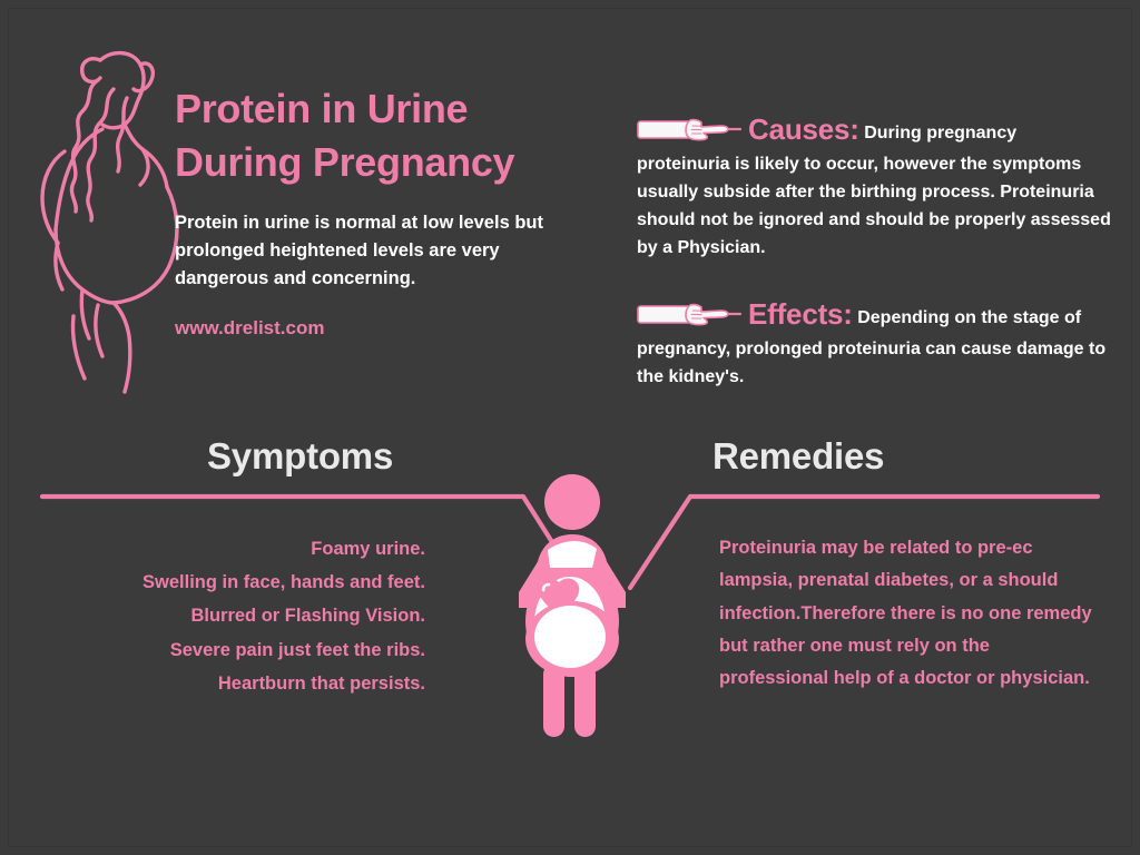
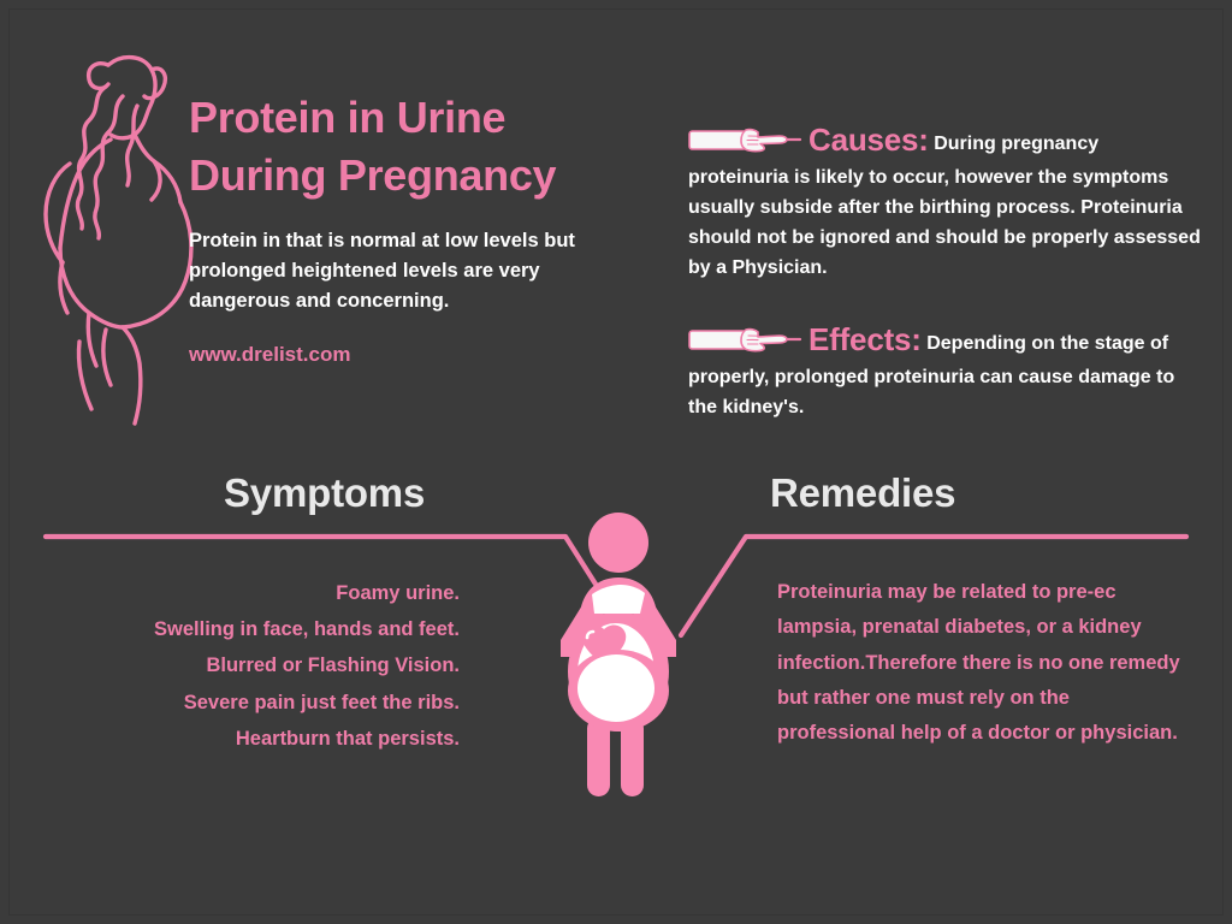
  Protein in Urine
  During Pregnancy
- Protein in urine is normal at low levels but prolonged heightened levels are very dangerous and concerning.
+ Protein in that is normal at low levels but prolonged heightened levels are very dangerous and concerning.
  www.drelist.com
  Causes: During pregnancy proteinuria is likely to occur, however the symptoms usually subside after the birthing process. Proteinuria should not be ignored and should be properly assessed by a Physician.
- Effects: Depending on the stage of pregnancy, prolonged proteinuria can cause damage to the kidney's.
+ Effects: Depending on the stage of properly, prolonged proteinuria can cause damage to the kidney's.
  Symptoms
  Remedies
  Foamy urine.
  Swelling in face, hands and feet.
  Blurred or Flashing Vision.
  Severe pain just feet the ribs.
  Heartburn that persists.
- Proteinuria may be related to pre-ec lampsia, prenatal diabetes, or a should infection.Therefore there is no one remedy but rather one must rely on the professional help of a doctor or physician.
+ Proteinuria may be related to pre-ec lampsia, prenatal diabetes, or a kidney infection.Therefore there is no one remedy but rather one must rely on the professional help of a doctor or physician.
